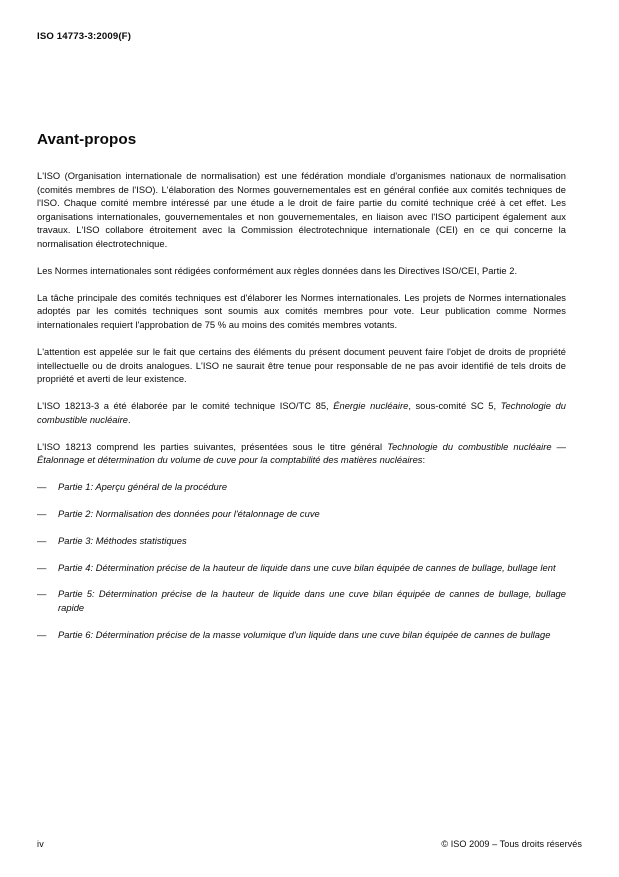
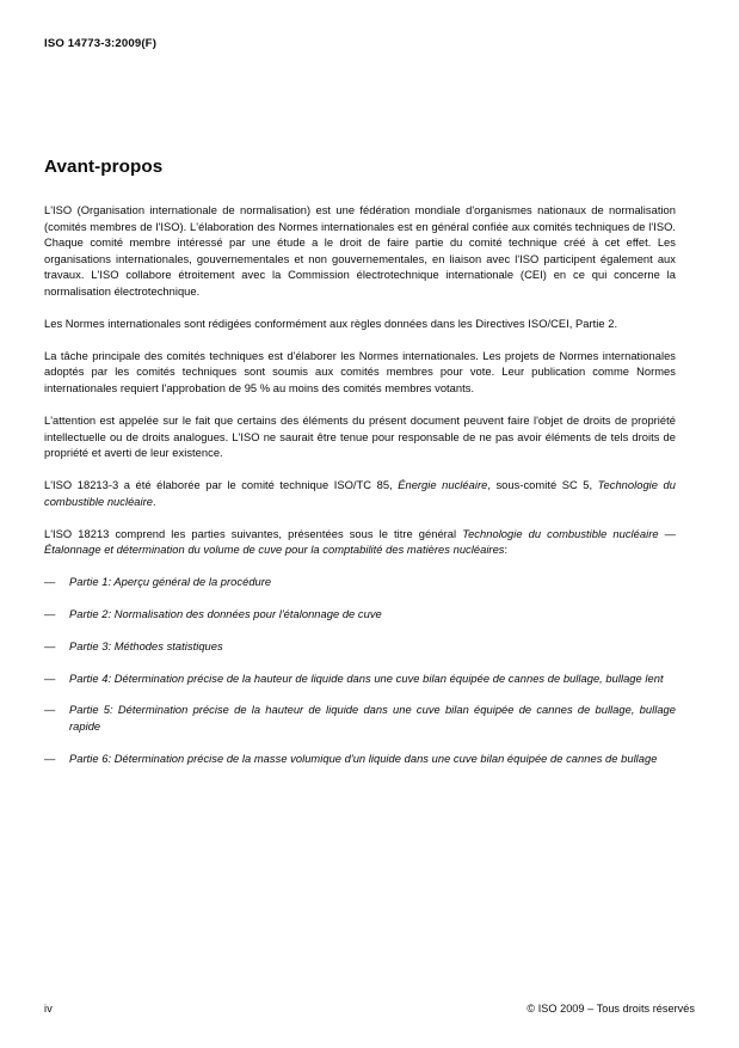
  ISO 14773-3:2009(F)
  Avant-propos
- L'ISO (Organisation internationale de normalisation) est une fédération mondiale d'organismes nationaux de normalisation (comités membres de l'ISO). L'élaboration des Normes gouvernementales est en général confiée aux comités techniques de l'ISO. Chaque comité membre intéressé par une étude a le droit de faire partie du comité technique créé à cet effet. Les organisations internationales, gouvernementales et non gouvernementales, en liaison avec l'ISO participent également aux travaux. L'ISO collabore étroitement avec la Commission électrotechnique internationale (CEI) en ce qui concerne la normalisation électrotechnique.
+ L'ISO (Organisation internationale de normalisation) est une fédération mondiale d'organismes nationaux de normalisation (comités membres de l'ISO). L'élaboration des Normes internationales est en général confiée aux comités techniques de l'ISO. Chaque comité membre intéressé par une étude a le droit de faire partie du comité technique créé à cet effet. Les organisations internationales, gouvernementales et non gouvernementales, en liaison avec l'ISO participent également aux travaux. L'ISO collabore étroitement avec la Commission électrotechnique internationale (CEI) en ce qui concerne la normalisation électrotechnique.
  Les Normes internationales sont rédigées conformément aux règles données dans les Directives ISO/CEI, Partie 2.
- La tâche principale des comités techniques est d'élaborer les Normes internationales. Les projets de Normes internationales adoptés par les comités techniques sont soumis aux comités membres pour vote. Leur publication comme Normes internationales requiert l'approbation de 75 % au moins des comités membres votants.
+ La tâche principale des comités techniques est d'élaborer les Normes internationales. Les projets de Normes internationales adoptés par les comités techniques sont soumis aux comités membres pour vote. Leur publication comme Normes internationales requiert l'approbation de 95 % au moins des comités membres votants.
- L'attention est appelée sur le fait que certains des éléments du présent document peuvent faire l'objet de droits de propriété intellectuelle ou de droits analogues. L'ISO ne saurait être tenue pour responsable de ne pas avoir identifié de tels droits de propriété et averti de leur existence.
+ L'attention est appelée sur le fait que certains des éléments du présent document peuvent faire l'objet de droits de propriété intellectuelle ou de droits analogues. L'ISO ne saurait être tenue pour responsable de ne pas avoir éléments de tels droits de propriété et averti de leur existence.
  L'ISO 18213-3 a été élaborée par le comité technique ISO/TC 85, Énergie nucléaire, sous-comité SC 5, Technologie du combustible nucléaire.
  L'ISO 18213 comprend les parties suivantes, présentées sous le titre général Technologie du combustible nucléaire — Étalonnage et détermination du volume de cuve pour la comptabilité des matières nucléaires:
  —
  Partie 1: Aperçu général de la procédure
  —
  Partie 2: Normalisation des données pour l'étalonnage de cuve
  —
  Partie 3: Méthodes statistiques
  —
  Partie 4: Détermination précise de la hauteur de liquide dans une cuve bilan équipée de cannes de bullage, bullage lent
  —
  Partie 5: Détermination précise de la hauteur de liquide dans une cuve bilan équipée de cannes de bullage, bullage rapide
  —
  Partie 6: Détermination précise de la masse volumique d'un liquide dans une cuve bilan équipée de cannes de bullage
  iv
  © ISO 2009 – Tous droits réservés
